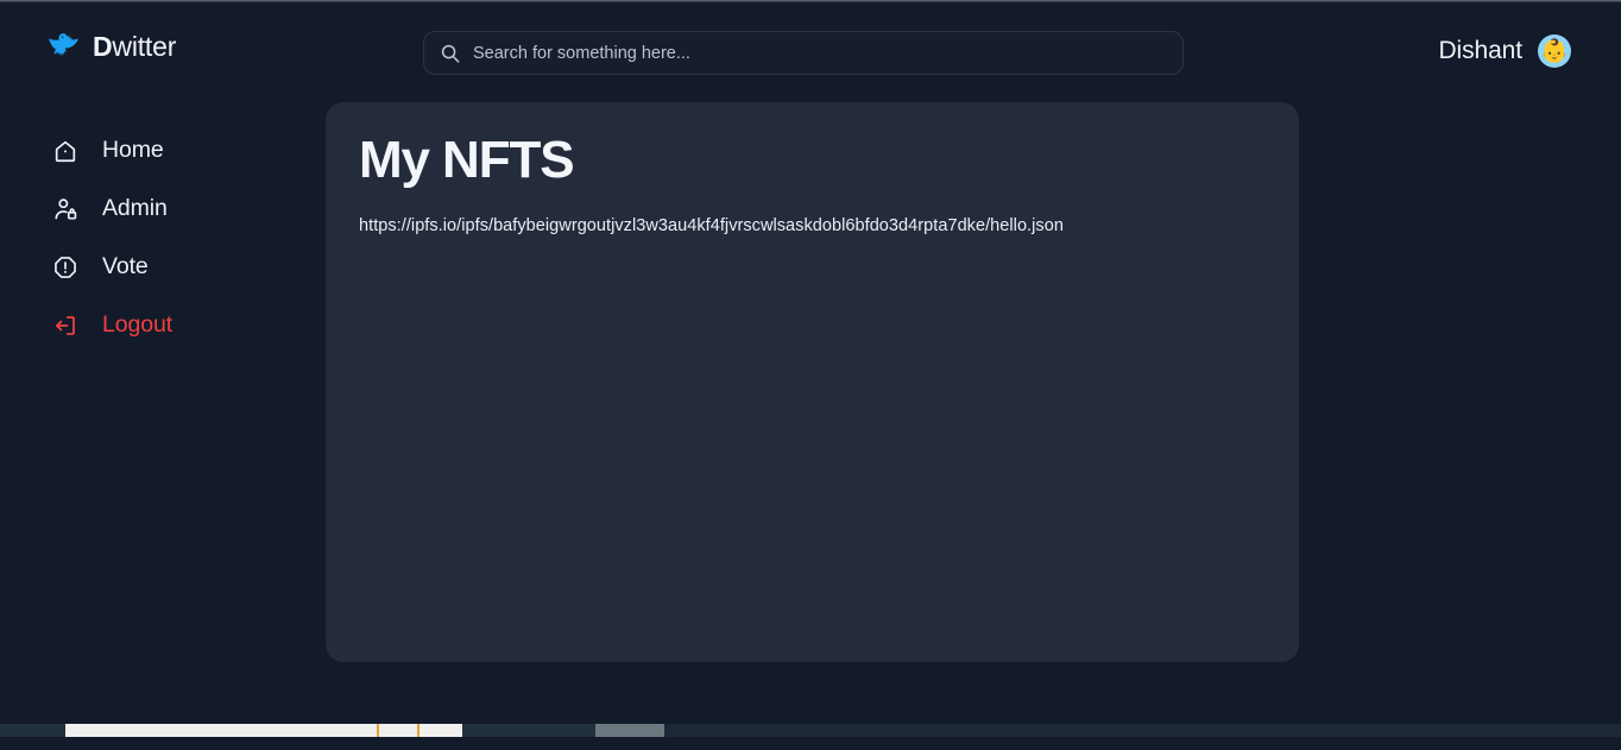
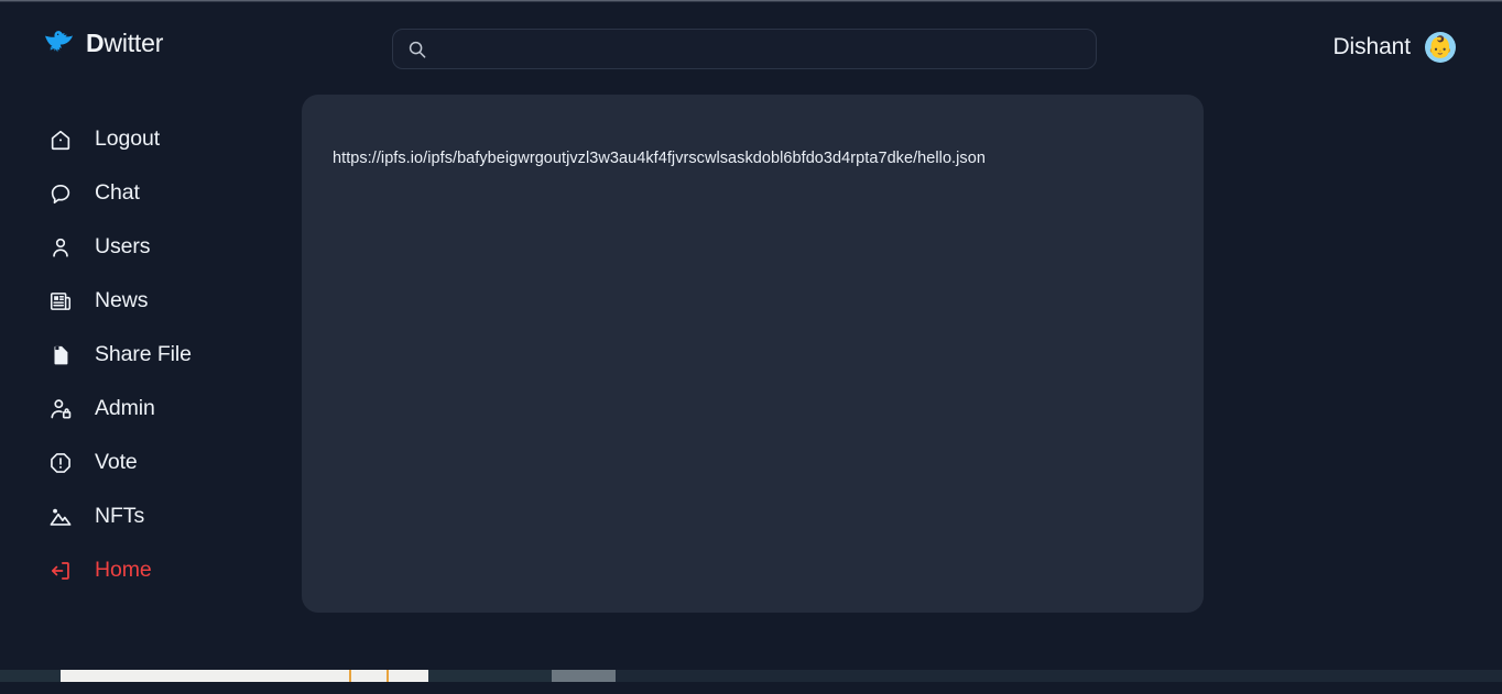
  Dwitter
- Search for something here...
  Dishant
  👶
- Home
+ Logout
+ Chat
+ Users
+ News
+ Share File
  Admin
  Vote
+ NFTs
- Logout
+ Home
- My NFTS
  https://ipfs.io/ipfs/bafybeigwrgoutjvzl3w3au4kf4fjvrscwlsaskdobl6bfdo3d4rpta7dke/hello.json
